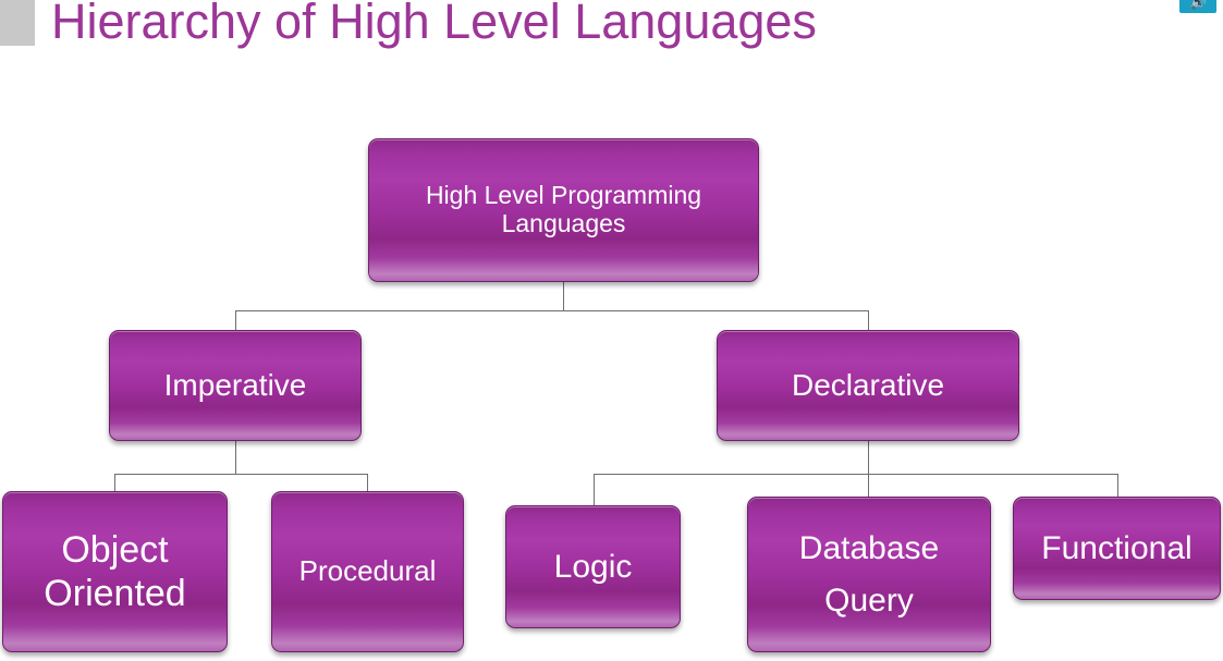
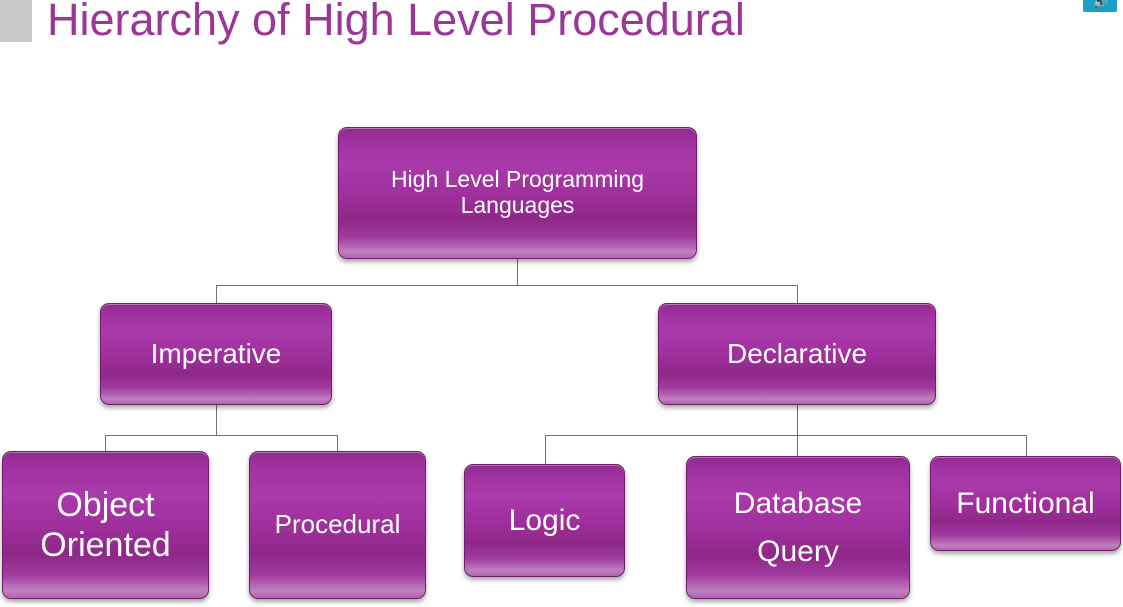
- Hierarchy of High Level Languages
+ Hierarchy of High Level Procedural
  🔊
  High Level Programming Languages
  Imperative
  Declarative
  Object Oriented
  Procedural
  Logic
  Database Query
  Functional
